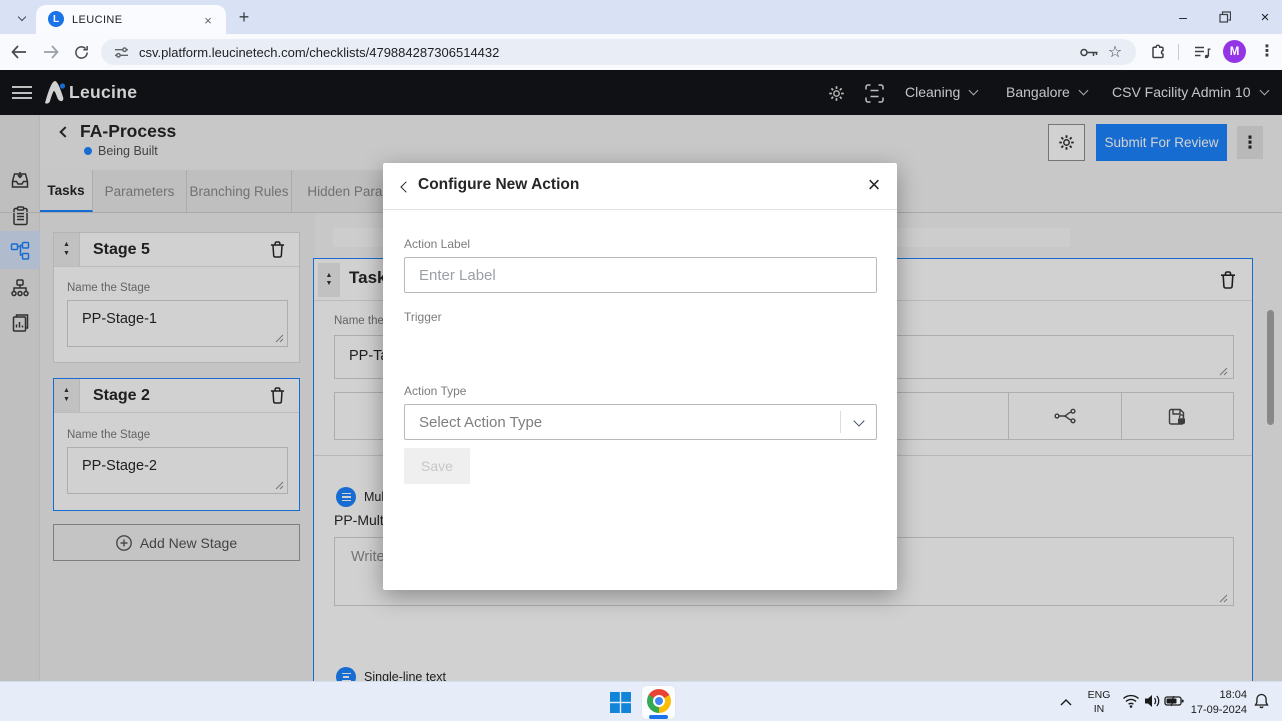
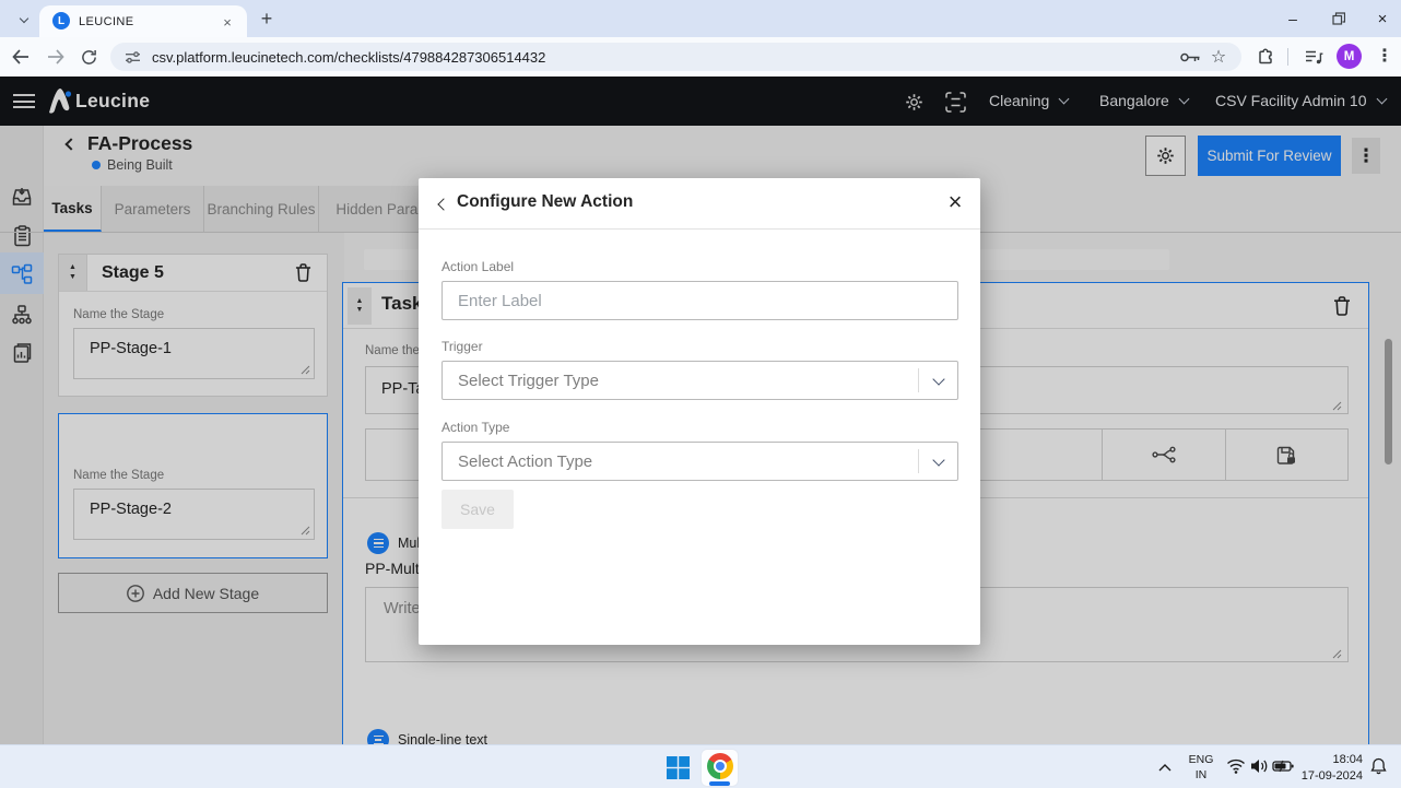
  L
  LEUCINE
  ×
  +
  –
  ×
  csv.platform.leucinetech.com/checklists/479884287306514432
  ☆
  M
  ⋮
  Leucine
  Cleaning
  Bangalore
  CSV Facility Admin 10
  FA-Process
  Being Built
  Submit For Review
  ⋮
  Tasks
  Parameters
  Branching Rules
  Stage 5
  Name the Stage
  PP-Stage-1
- Stage 2
  Name the Stage
  PP-Stage-2
  Add New Stage
  Task
  PP-T
  PP-Mult
  Write
  Single-line text
  Configure New Action
  ×
  Action Label
  Enter Label
  Trigger
+ Select Trigger Type
  Action Type
  Select Action Type
  Save
  ENG
  IN
  18:04
  17-09-2024
